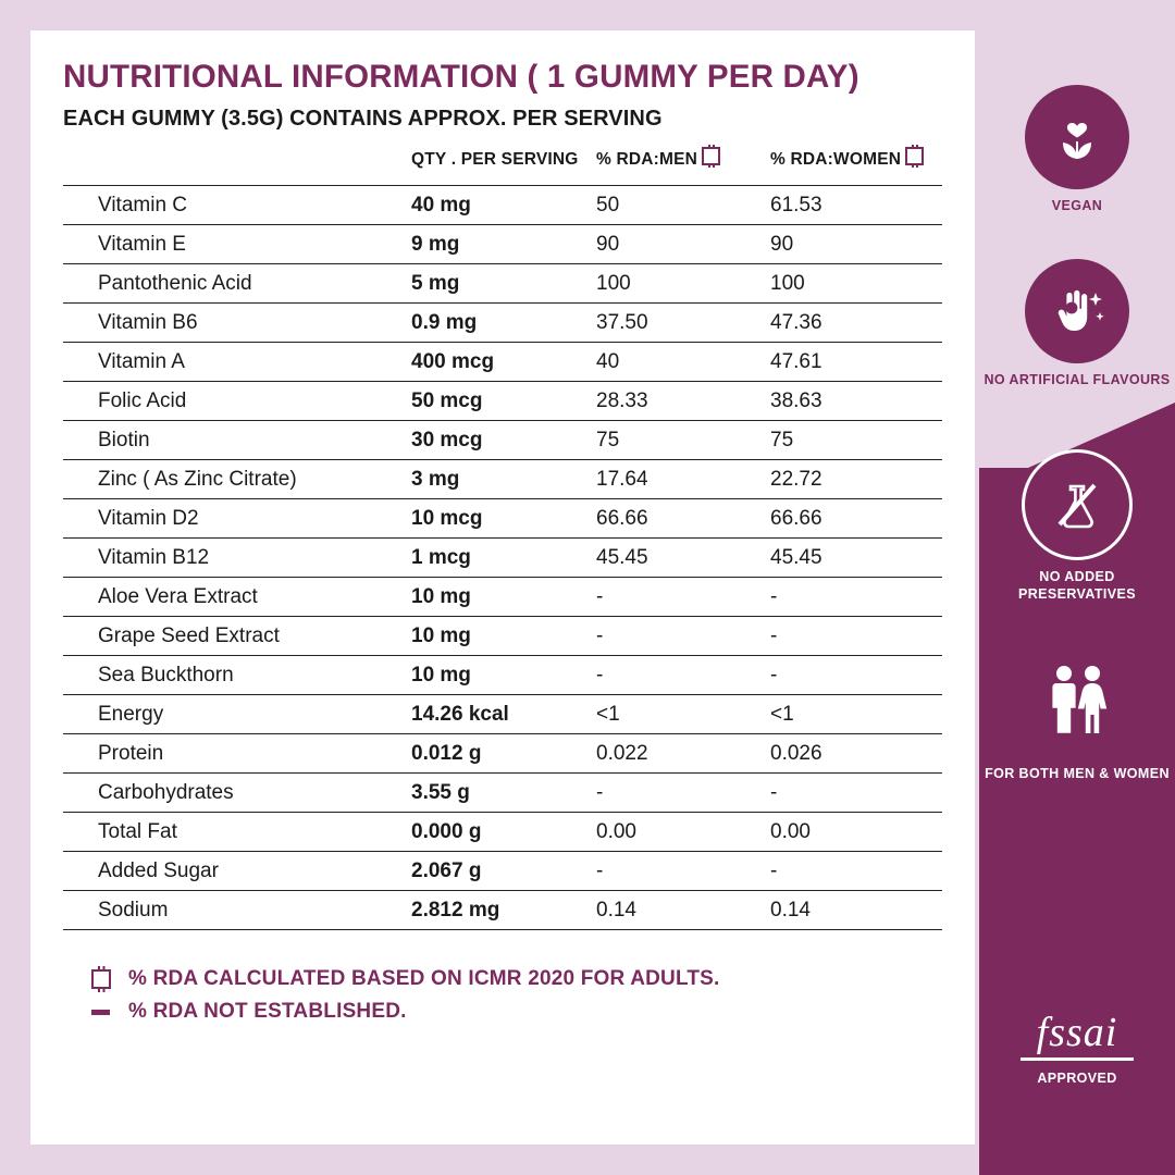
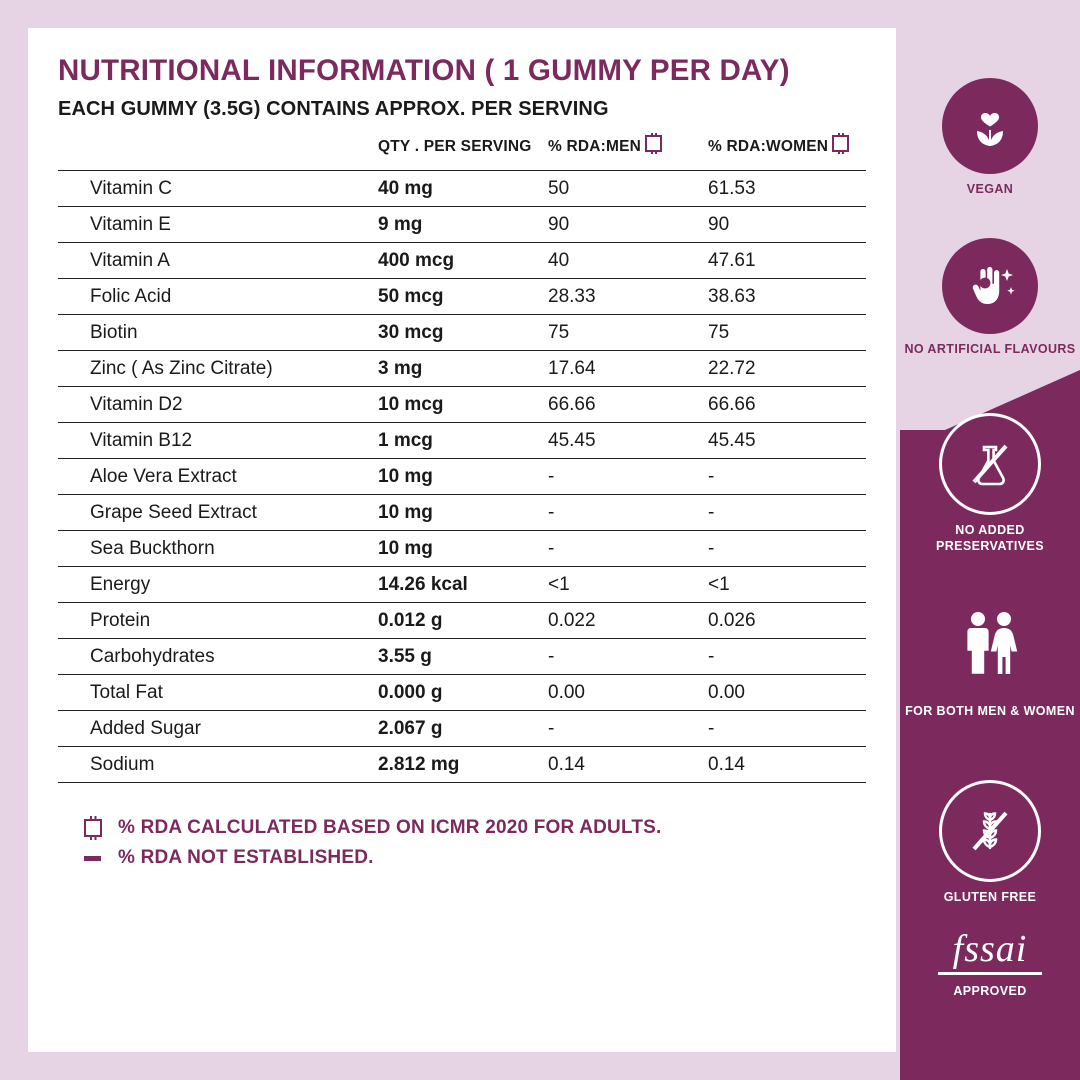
  VEGAN
  NO ARTIFICIAL FLAVOURS
  NO ADDED PRESERVATIVES
  FOR BOTH MEN & WOMEN
+ GLUTEN FREE
  fssai
  APPROVED
  NUTRITIONAL INFORMATION ( 1 GUMMY PER DAY)
  EACH GUMMY (3.5G) CONTAINS APPROX. PER SERVING
  	QTY . PER SERVING	% RDA:MEN	% RDA:WOMEN
  Vitamin C	40 mg	50	61.53
  Vitamin E	9 mg	90	90
- Pantothenic Acid	5 mg	100	100
- Vitamin B6	0.9 mg	37.50	47.36
  Vitamin A	400 mcg	40	47.61
  Folic Acid	50 mcg	28.33	38.63
  Biotin	30 mcg	75	75
  Zinc ( As Zinc Citrate)	3 mg	17.64	22.72
  Vitamin D2	10 mcg	66.66	66.66
  Vitamin B12	1 mcg	45.45	45.45
  Aloe Vera Extract	10 mg	-	-
  Grape Seed Extract	10 mg	-	-
  Sea Buckthorn	10 mg	-	-
  Energy	14.26 kcal	<1	<1
  Protein	0.012 g	0.022	0.026
  Carbohydrates	3.55 g	-	-
  Total Fat	0.000 g	0.00	0.00
  Added Sugar	2.067 g	-	-
  Sodium	2.812 mg	0.14	0.14
  % RDA CALCULATED BASED ON ICMR 2020 FOR ADULTS.
  % RDA NOT ESTABLISHED.
